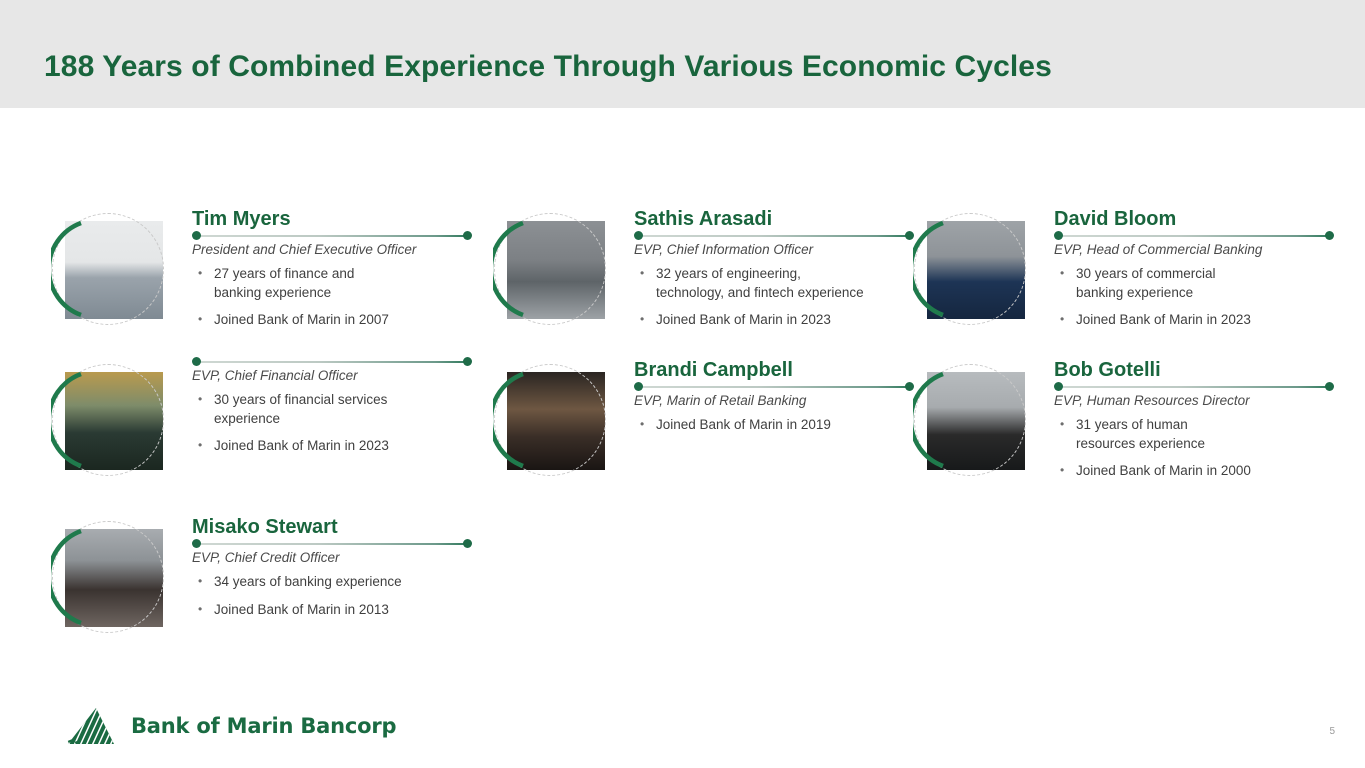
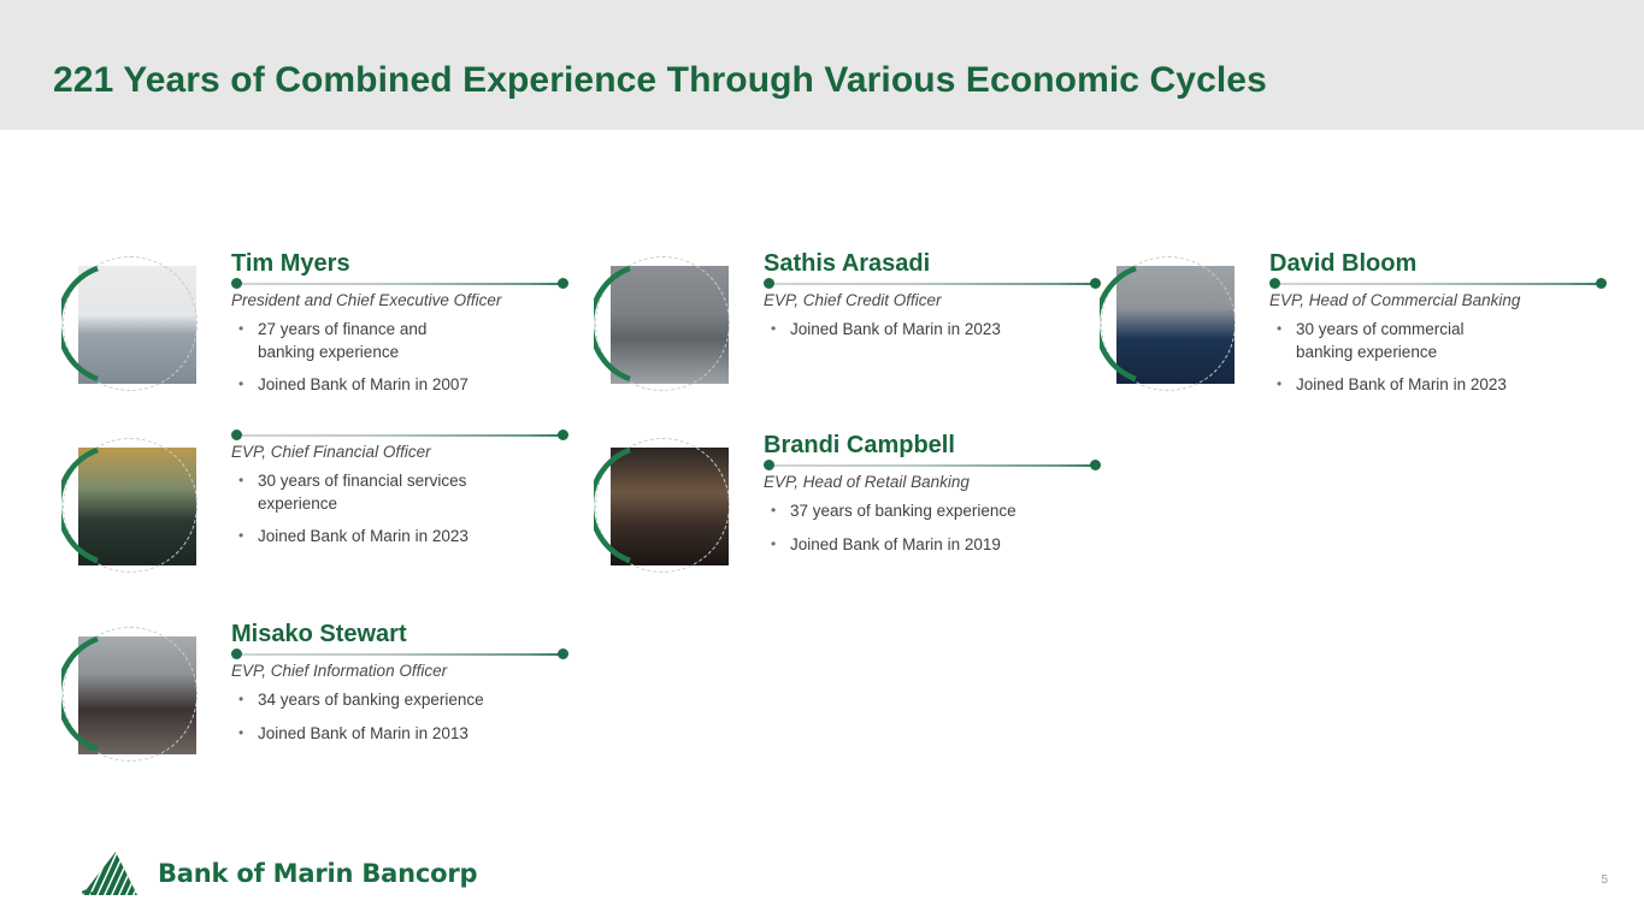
- 188 Years of Combined Experience Through Various Economic Cycles
+ 221 Years of Combined Experience Through Various Economic Cycles
  Tim Myers
  President and Chief Executive Officer
  27 years of finance and
  banking experience
  Joined Bank of Marin in 2007
  Sathis Arasadi
- EVP, Chief Information Officer
+ EVP, Chief Credit Officer
- 32 years of engineering,
- technology, and fintech experience
  Joined Bank of Marin in 2023
  David Bloom
  EVP, Head of Commercial Banking
  30 years of commercial
  banking experience
  Joined Bank of Marin in 2023
  EVP, Chief Financial Officer
  30 years of financial services
  experience
  Joined Bank of Marin in 2023
  Brandi Campbell
- EVP, Marin of Retail Banking
+ EVP, Head of Retail Banking
+ 37 years of banking experience
  Joined Bank of Marin in 2019
- Bob Gotelli
- EVP, Human Resources Director
- 31 years of human
- resources experience
- Joined Bank of Marin in 2000
  Misako Stewart
- EVP, Chief Credit Officer
+ EVP, Chief Information Officer
  34 years of banking experience
  Joined Bank of Marin in 2013
  Bank of Marin Bancorp
  5
